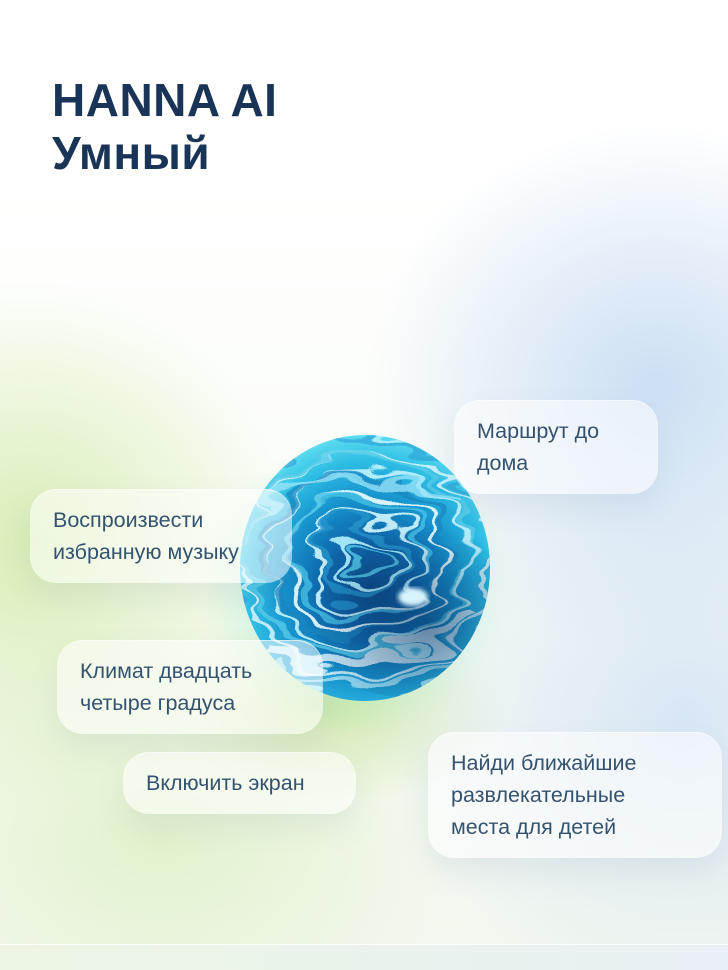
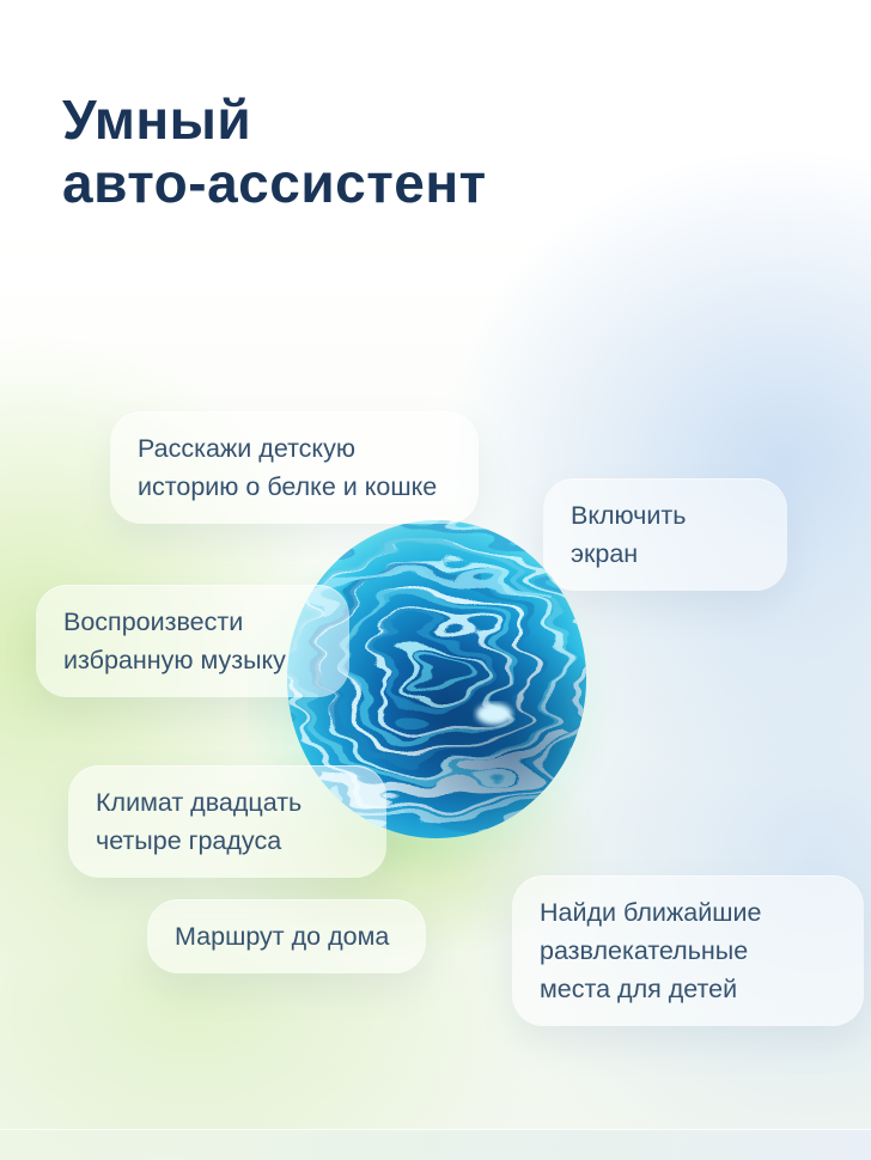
- HANNA AI
  Умный
+ авто-ассистент
+ Расскажи детскую
+ историю о белке и кошке
- Маршрут до дома
+ Включить экран
  Воспроизвести
  избранную музыку
  Климат двадцать
  четыре градуса
- Включить экран
+ Маршрут до дома
  Найди ближайшие
  развлекательные
  места для детей
